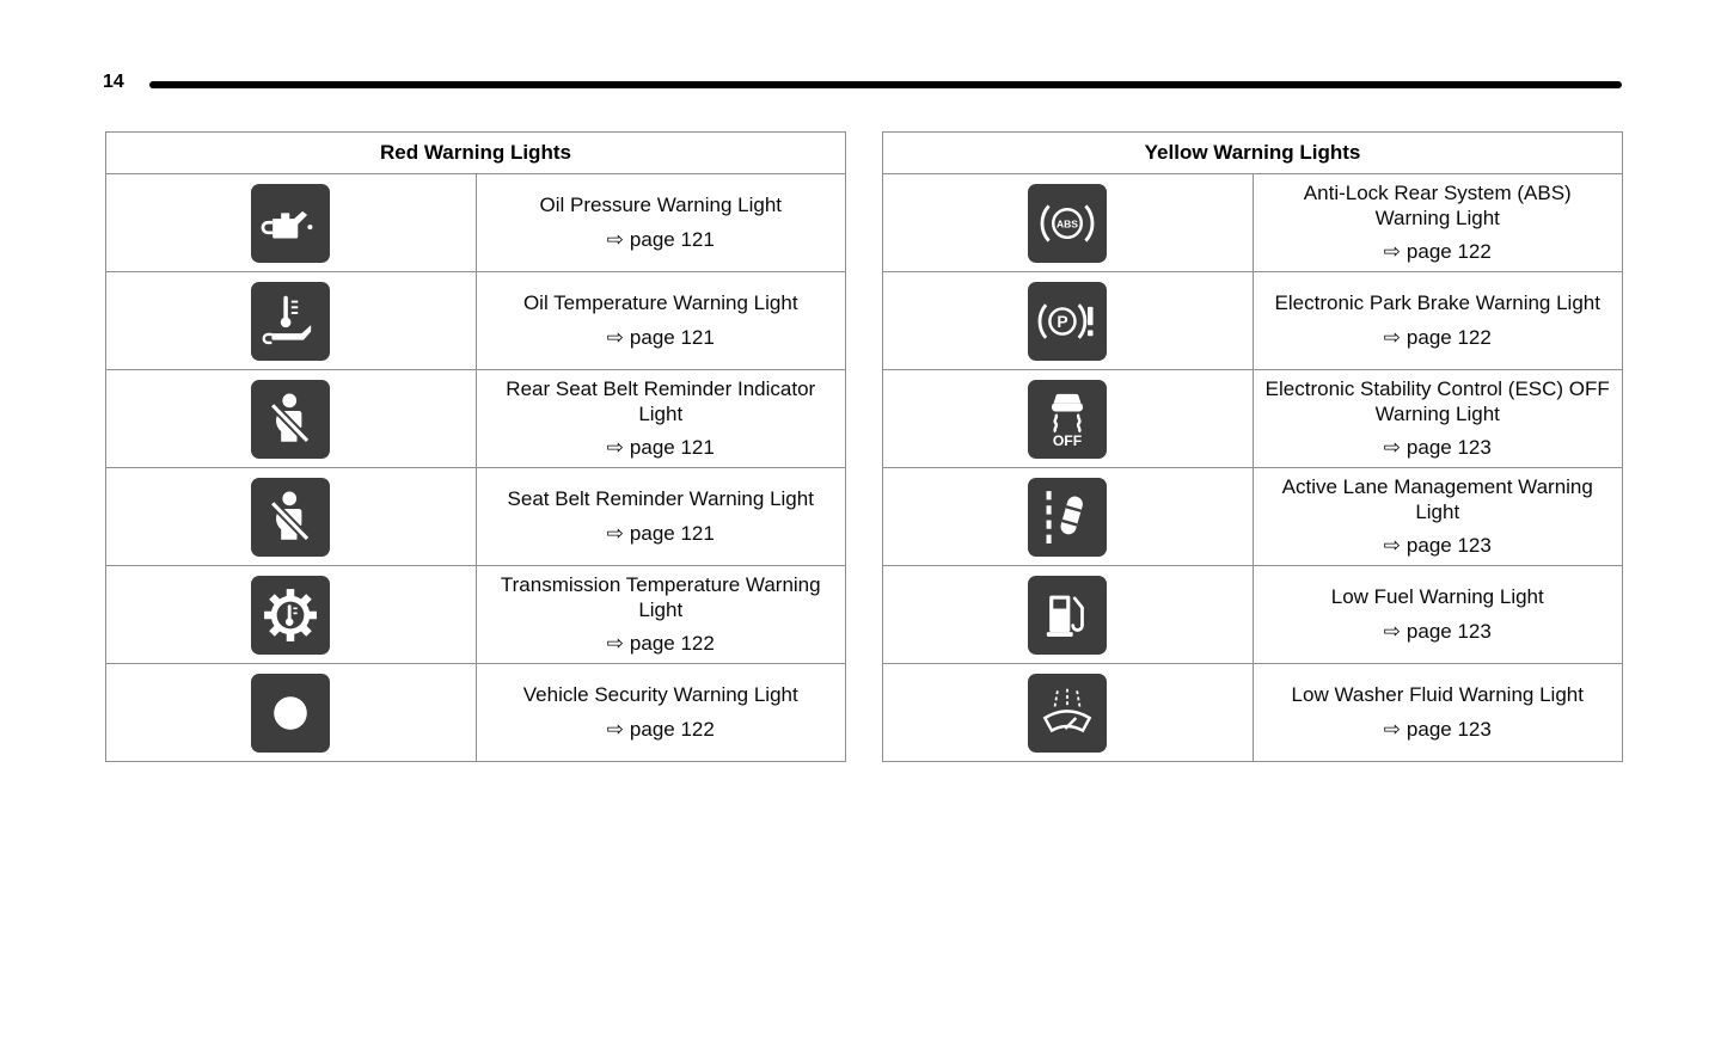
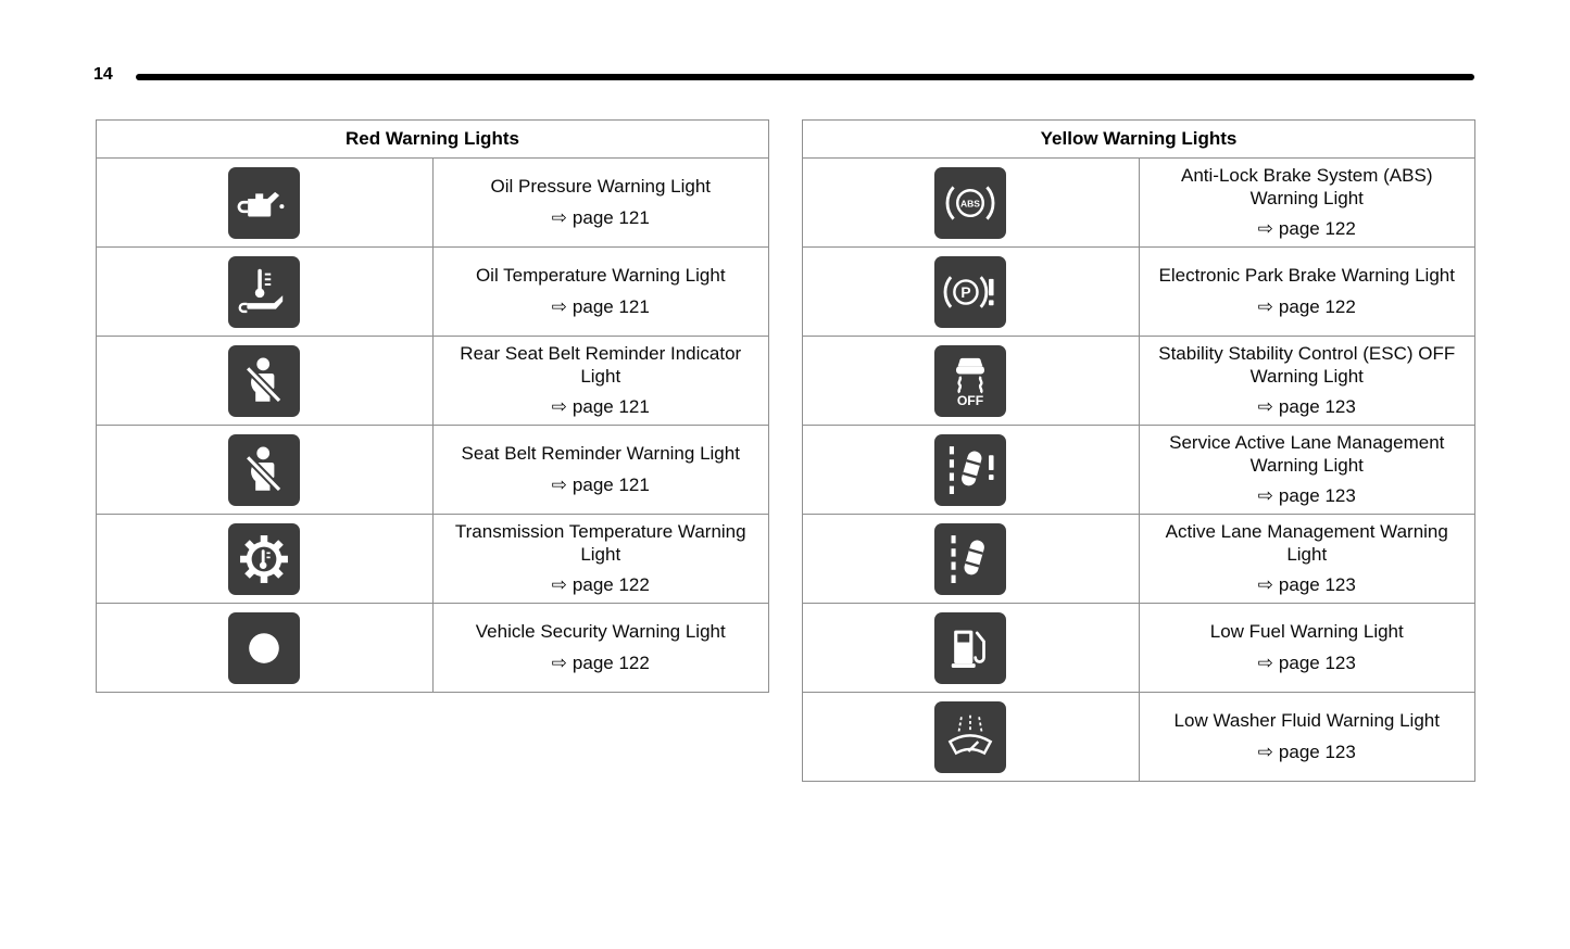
  14
  Red Warning Lights
  	Oil Pressure Warning Light ⇨ page 121
  	Oil Temperature Warning Light ⇨ page 121
  	Rear Seat Belt Reminder Indicator Light ⇨ page 121
  	Seat Belt Reminder Warning Light ⇨ page 121
  	Transmission Temperature Warning Light ⇨ page 122
  	Vehicle Security Warning Light ⇨ page 122
  Yellow Warning Lights
- ABS	Anti-Lock Rear System (ABS) Warning Light ⇨ page 122
+ ABS	Anti-Lock Brake System (ABS) Warning Light ⇨ page 122
  P	Electronic Park Brake Warning Light ⇨ page 122
- OFF	Electronic Stability Control (ESC) OFF Warning Light ⇨ page 123
+ OFF	Stability Stability Control (ESC) OFF Warning Light ⇨ page 123
+ 	Service Active Lane Management Warning Light ⇨ page 123
  	Active Lane Management Warning Light ⇨ page 123
  	Low Fuel Warning Light ⇨ page 123
  	Low Washer Fluid Warning Light ⇨ page 123
